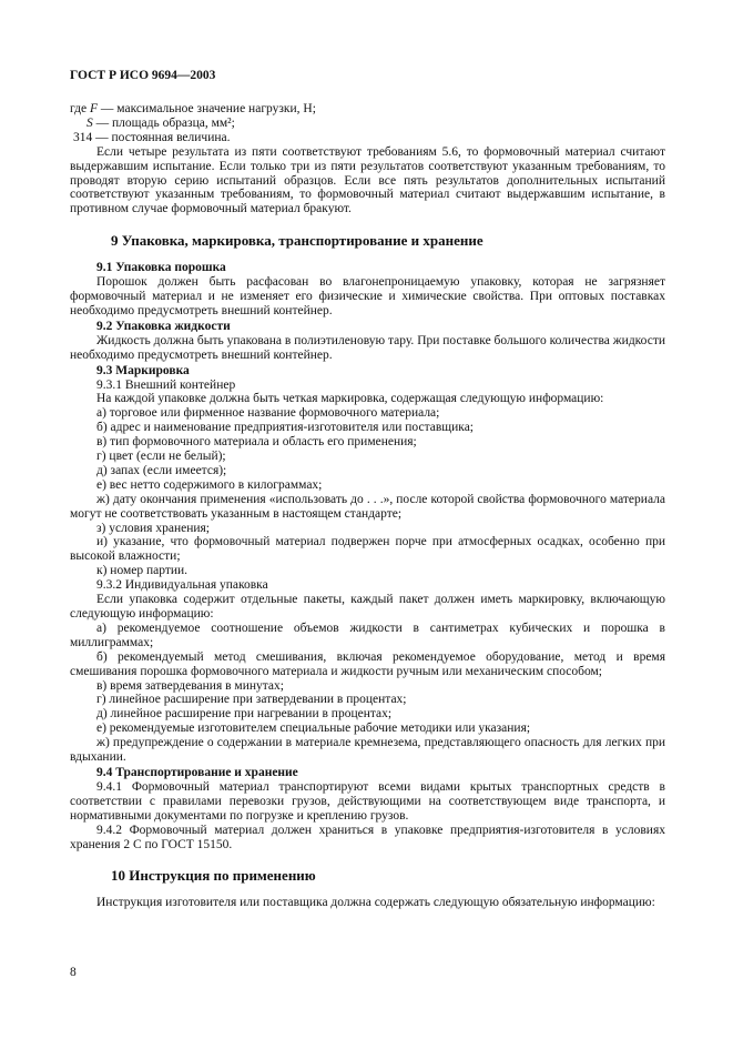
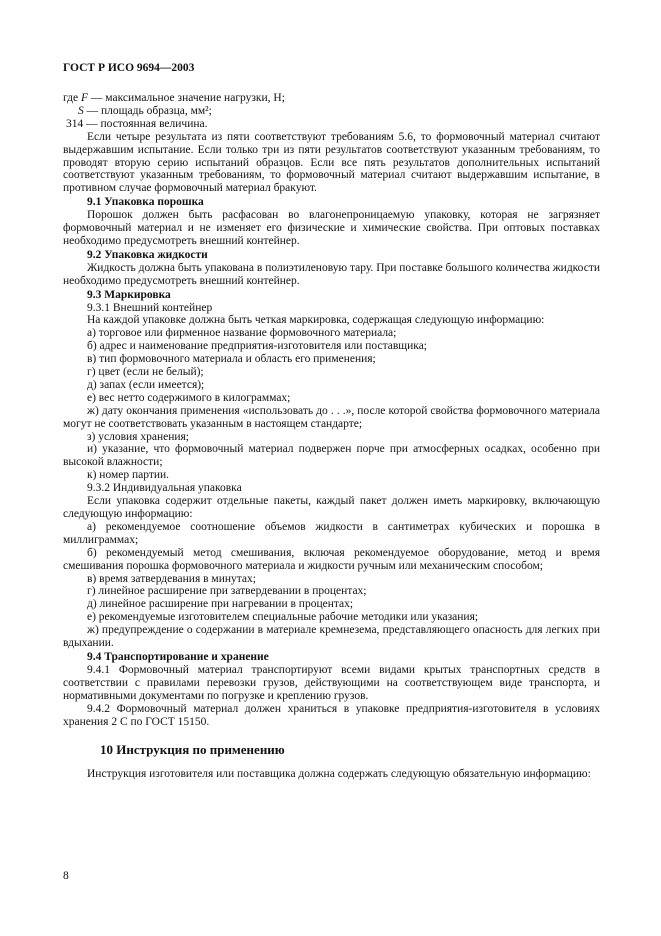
  ГОСТ Р ИСО 9694—2003
  где F — максимальное значение нагрузки, Н;
  S — площадь образца, мм²;
  314 — постоянная величина.
  Если четыре результата из пяти соответствуют требованиям 5.6, то формовочный материал считают выдержавшим испытание. Если только три из пяти результатов соответствуют указанным требованиям, то проводят вторую серию испытаний образцов. Если все пять результатов дополнительных испытаний соответствуют указанным требованиям, то формовочный материал считают выдержавшим испытание, в противном случае формовочный материал бракуют.
- 9 Упаковка, маркировка, транспортирование и хранение
  9.1 Упаковка порошка
  Порошок должен быть расфасован во влагонепроницаемую упаковку, которая не загрязняет формовочный материал и не изменяет его физические и химические свойства. При оптовых поставках необходимо предусмотреть внешний контейнер.
  9.2 Упаковка жидкости
  Жидкость должна быть упакована в полиэтиленовую тару. При поставке большого количества жидкости необходимо предусмотреть внешний контейнер.
  9.3 Маркировка
  9.3.1 Внешний контейнер
  На каждой упаковке должна быть четкая маркировка, содержащая следующую информацию:
  а) торговое или фирменное название формовочного материала;
  б) адрес и наименование предприятия-изготовителя или поставщика;
  в) тип формовочного материала и область его применения;
  г) цвет (если не белый);
  д) запах (если имеется);
  е) вес нетто содержимого в килограммах;
  ж) дату окончания применения «использовать до . . .», после которой свойства формовочного материала могут не соответствовать указанным в настоящем стандарте;
  з) условия хранения;
  и) указание, что формовочный материал подвержен порче при атмосферных осадках, особенно при высокой влажности;
  к) номер партии.
  9.3.2 Индивидуальная упаковка
  Если упаковка содержит отдельные пакеты, каждый пакет должен иметь маркировку, включающую следующую информацию:
  а) рекомендуемое соотношение объемов жидкости в сантиметрах кубических и порошка в миллиграммах;
  б) рекомендуемый метод смешивания, включая рекомендуемое оборудование, метод и время смешивания порошка формовочного материала и жидкости ручным или механическим способом;
  в) время затвердевания в минутах;
  г) линейное расширение при затвердевании в процентах;
  д) линейное расширение при нагревании в процентах;
  е) рекомендуемые изготовителем специальные рабочие методики или указания;
  ж) предупреждение о содержании в материале кремнезема, представляющего опасность для легких при вдыхании.
  9.4 Транспортирование и хранение
  9.4.1 Формовочный материал транспортируют всеми видами крытых транспортных средств в соответствии с правилами перевозки грузов, действующими на соответствующем виде транспорта, и нормативными документами по погрузке и креплению грузов.
  9.4.2 Формовочный материал должен храниться в упаковке предприятия-изготовителя в условиях хранения 2 С по ГОСТ 15150.
  10 Инструкция по применению
  Инструкция изготовителя или поставщика должна содержать следующую обязательную информацию:
  8
